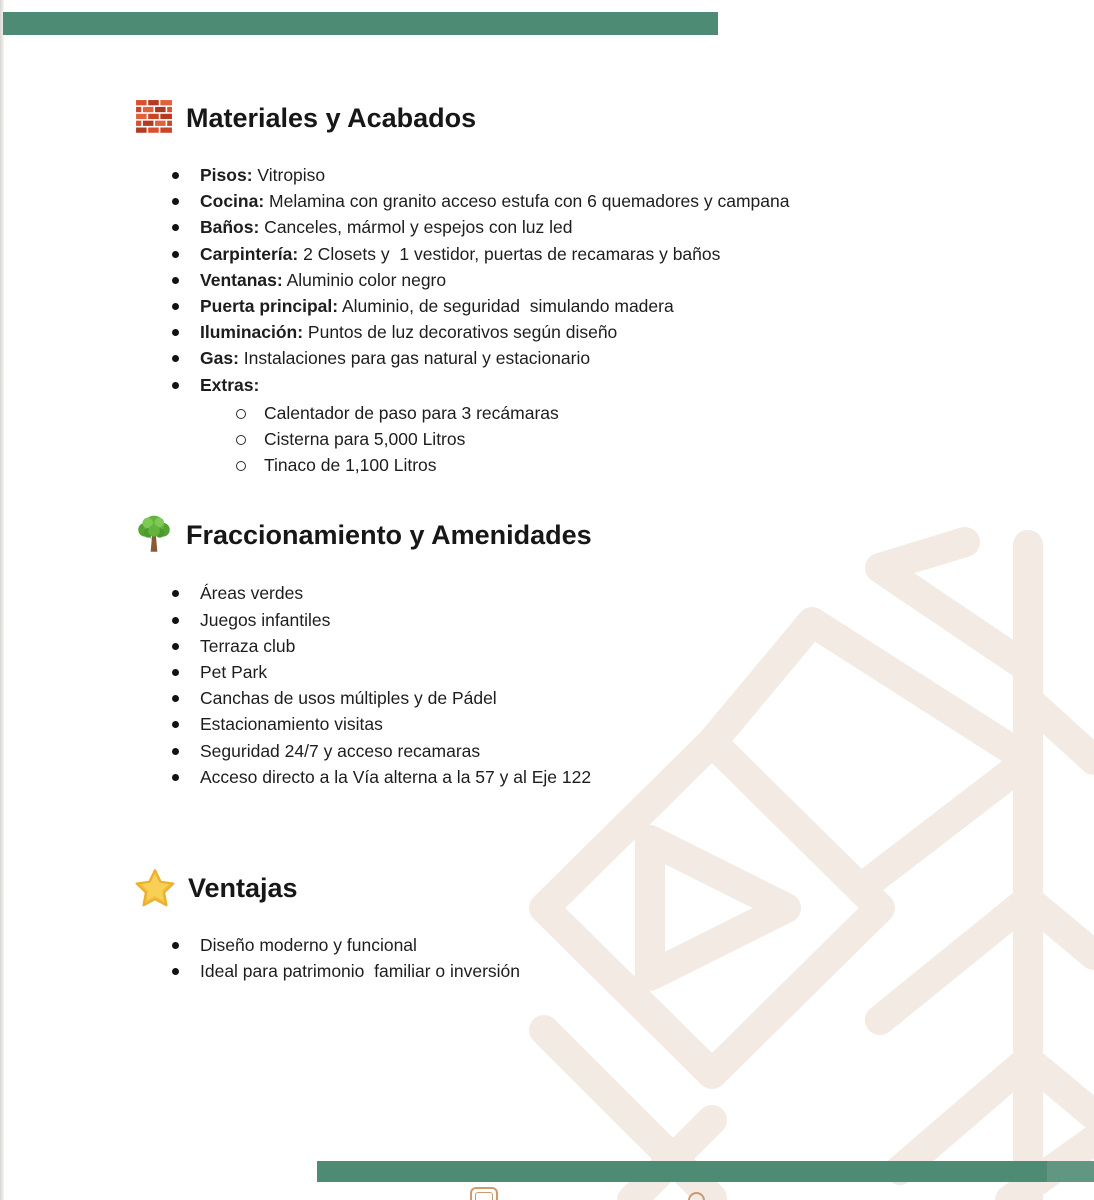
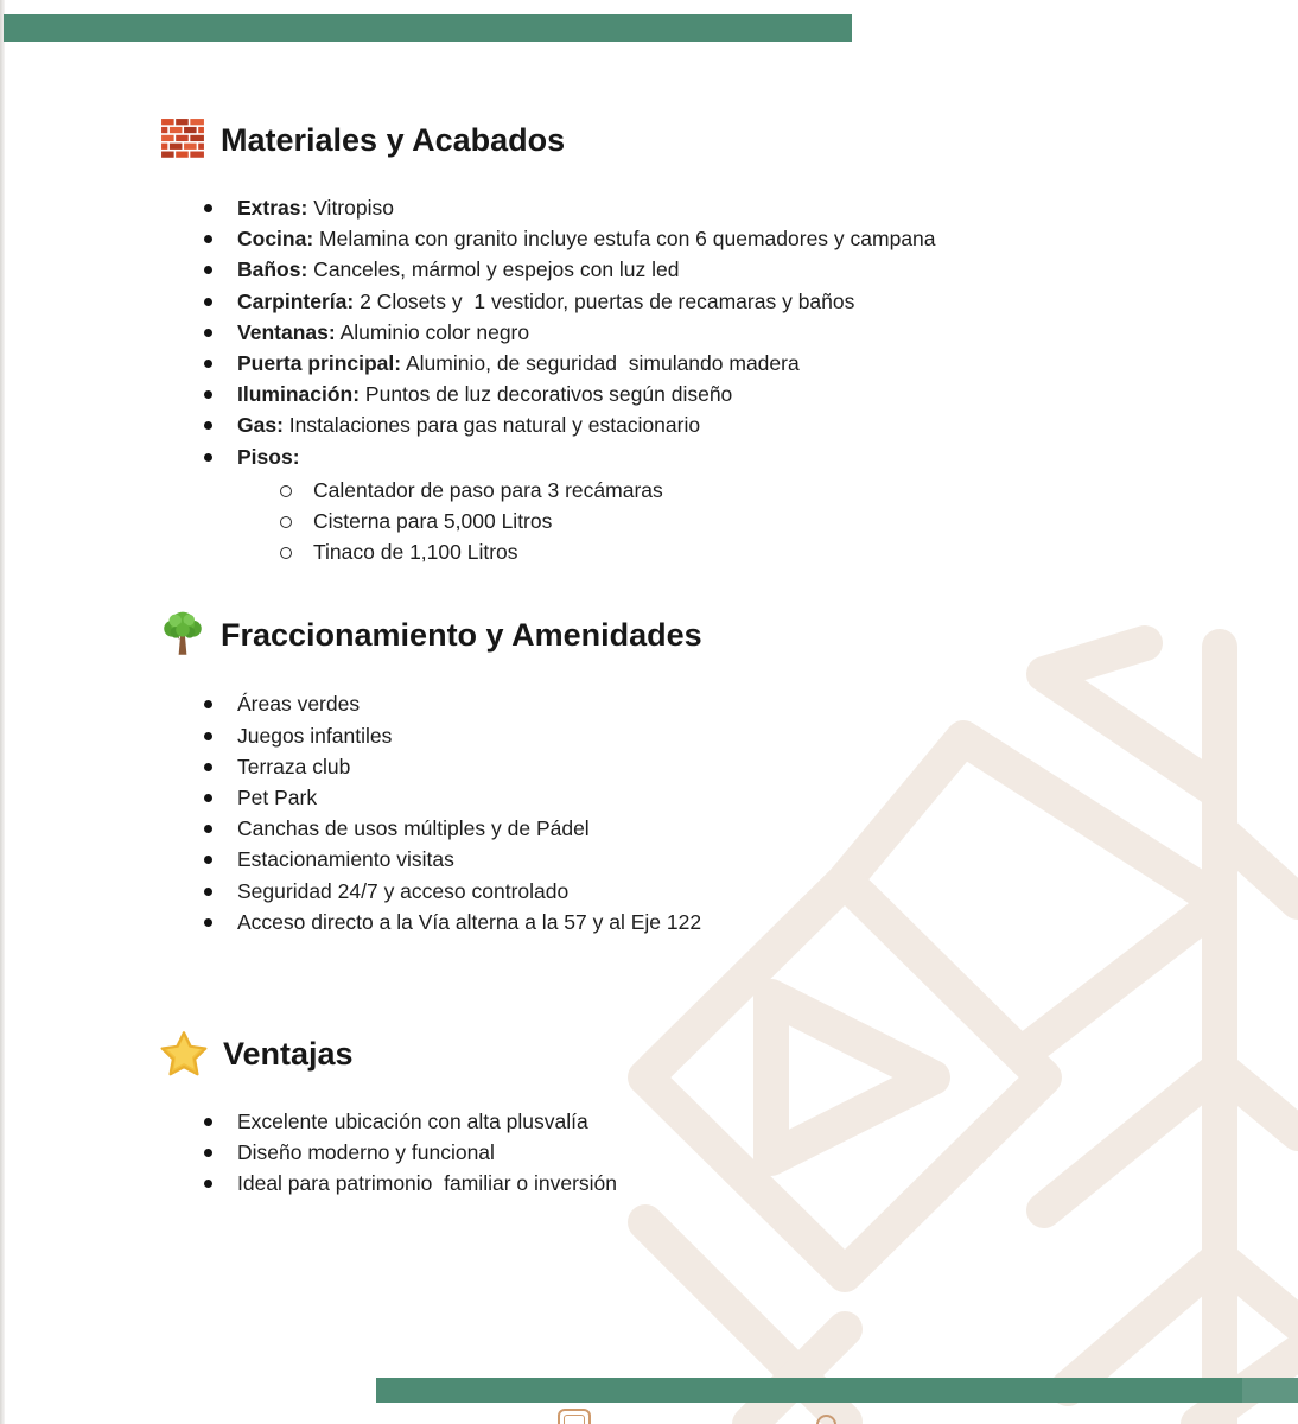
  Materiales y Acabados
- Pisos: Vitropiso
+ Extras: Vitropiso
- Cocina: Melamina con granito acceso estufa con 6 quemadores y campana
+ Cocina: Melamina con granito incluye estufa con 6 quemadores y campana
  Baños: Canceles, mármol y espejos con luz led
  Carpintería: 2 Closets y 1 vestidor, puertas de recamaras y baños
  Ventanas: Aluminio color negro
  Puerta principal: Aluminio, de seguridad simulando madera
  Iluminación: Puntos de luz decorativos según diseño
  Gas: Instalaciones para gas natural y estacionario
- Extras:
+ Pisos:
  Calentador de paso para 3 recámaras
  Cisterna para 5,000 Litros
  Tinaco de 1,100 Litros
  Fraccionamiento y Amenidades
  Áreas verdes
  Juegos infantiles
  Terraza club
  Pet Park
  Canchas de usos múltiples y de Pádel
  Estacionamiento visitas
- Seguridad 24/7 y acceso recamaras
+ Seguridad 24/7 y acceso controlado
  Acceso directo a la Vía alterna a la 57 y al Eje 122
  Ventajas
+ Excelente ubicación con alta plusvalía
  Diseño moderno y funcional
  Ideal para patrimonio familiar o inversión
